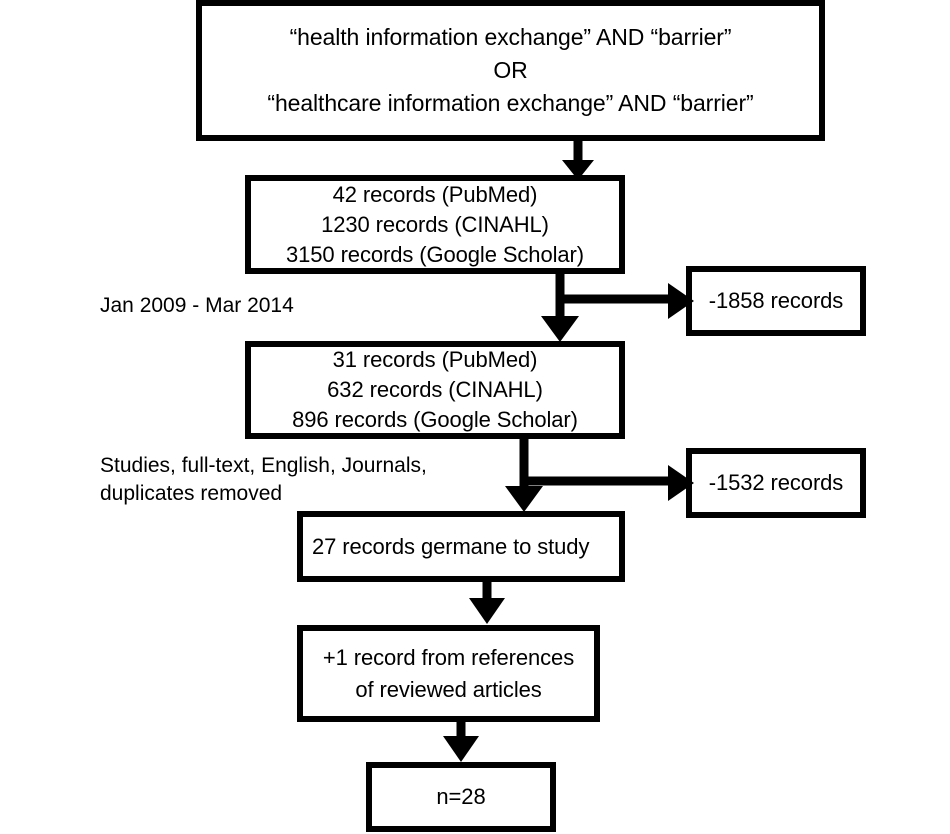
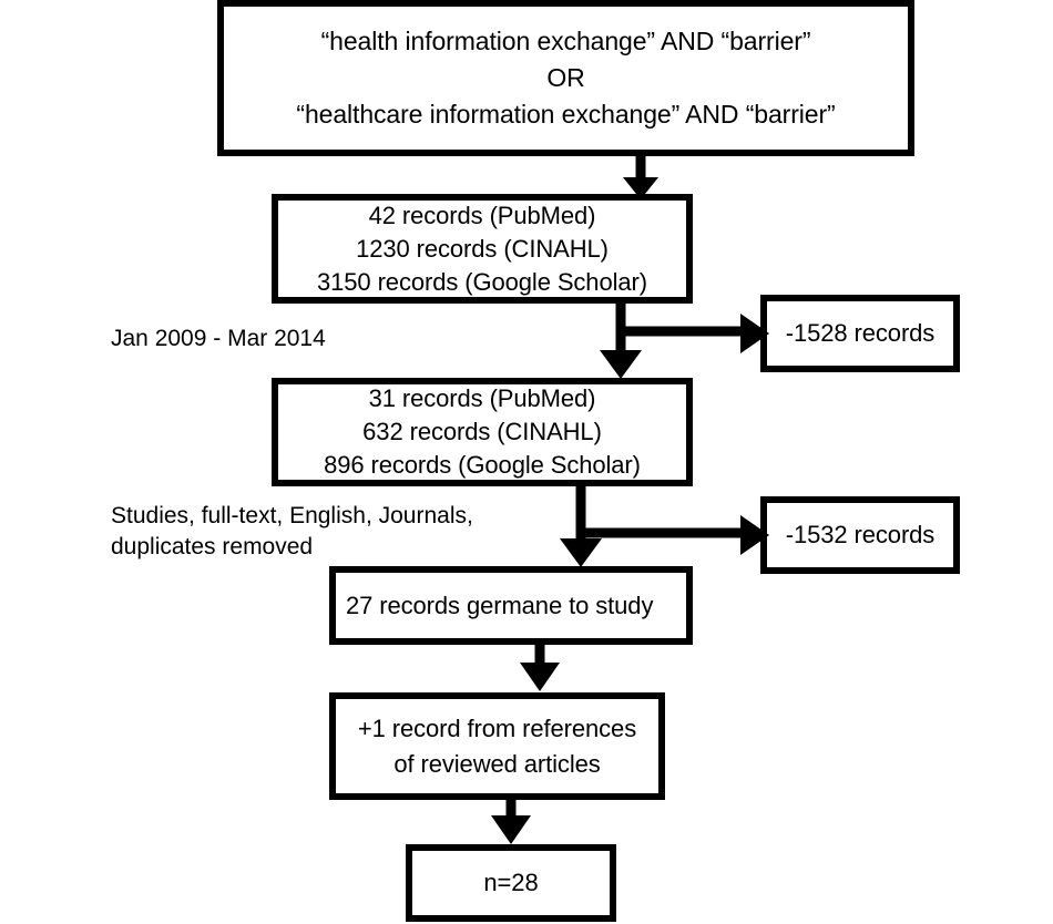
  “health information exchange” AND “barrier”
  OR
  “healthcare information exchange” AND “barrier”
  42 records (PubMed)
  1230 records (CINAHL)
  3150 records (Google Scholar)
- -1858 records
+ -1528 records
  31 records (PubMed)
  632 records (CINAHL)
  896 records (Google Scholar)
  -1532 records
  27 records germane to study
  +1 record from references
  of reviewed articles
  n=28
  Jan 2009 - Mar 2014
  Studies, full-text, English, Journals,
  duplicates removed
